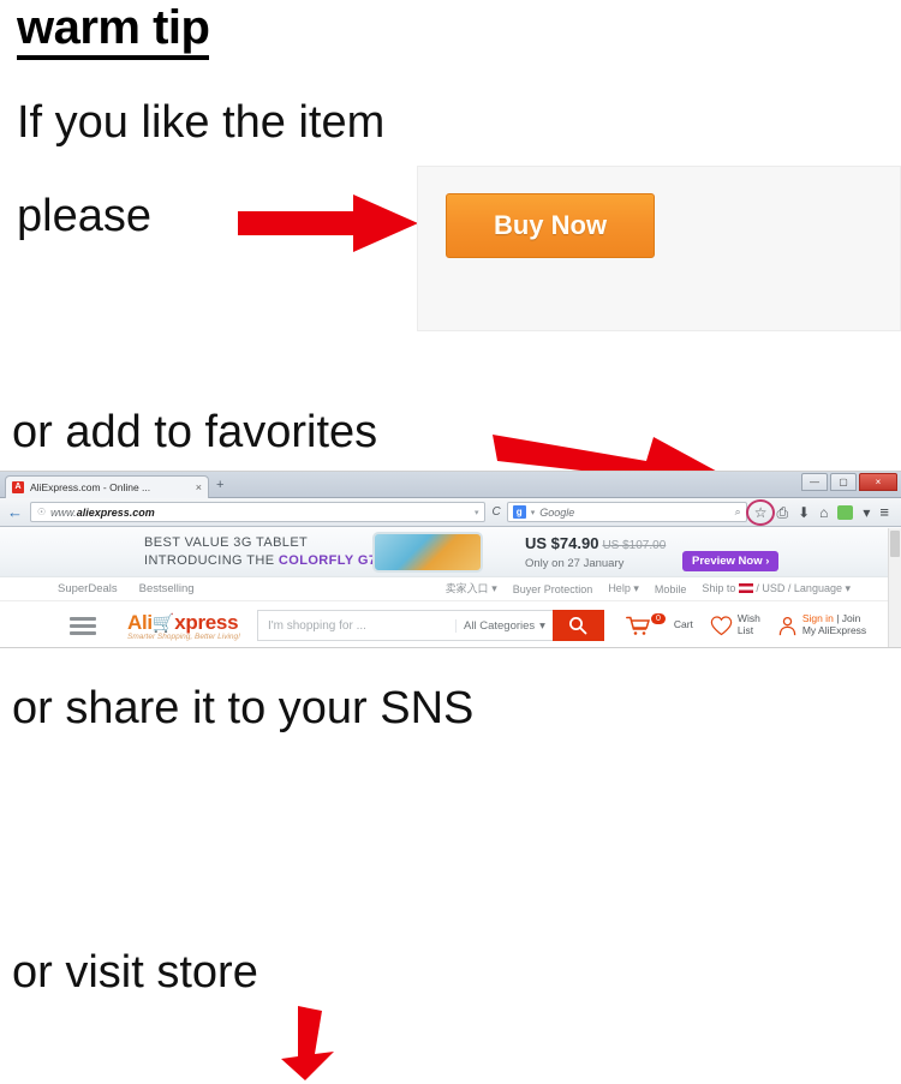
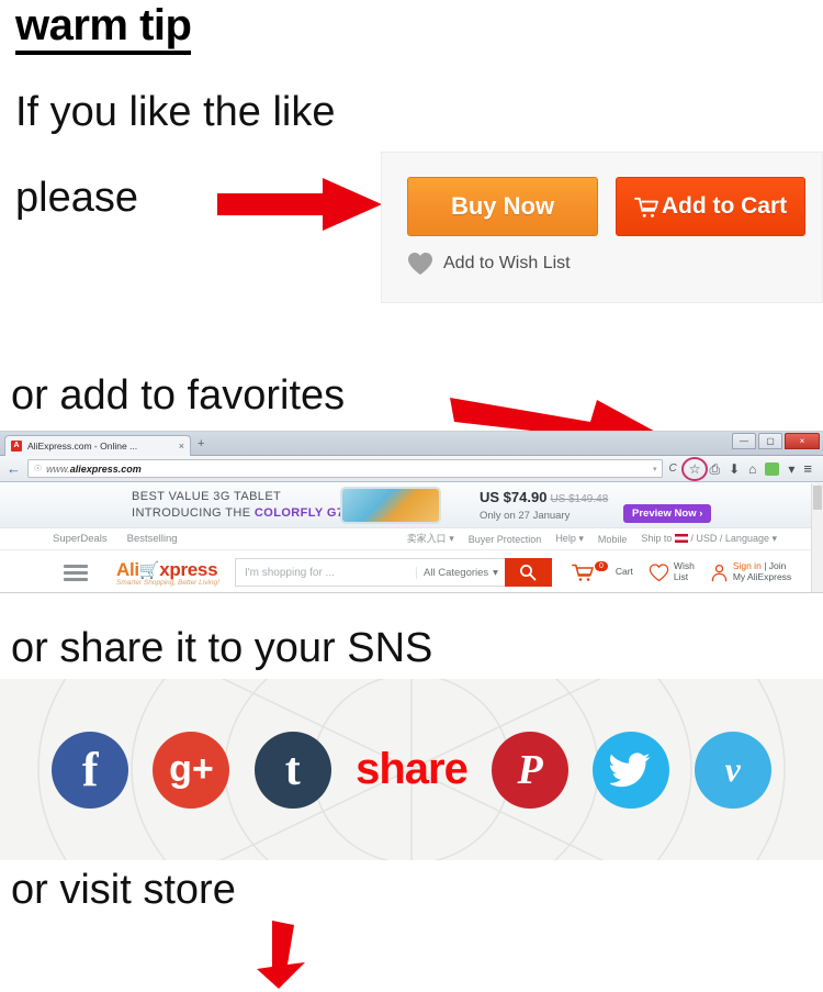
  warm tip
- If you like the item
+ If you like the like
  please
  Buy Now
+ Add to Cart
+ Add to Wish List
  or add to favorites
  AliExpress.com - Online ...
  ×
  +
  —
  ▢
  ×
  ←
  ☉
  www.aliexpress.com
  C
- g
- Google
- ⌕
  ☆
  ⎙
  ⬇
  ⌂
  ▾
  ≡
  BEST VALUE 3G TABLET
  INTRODUCING THE COLORFLY G
- US $74.90 US $107.00
+ US $74.90 US $149.48
  Only on 27 January
  Preview Now ›
  SuperDeals
  Bestselling
  卖家入口 ▾
  Buyer Protection
  Help ▾
  Mobile
  Ship to / USD / Language ▾
  Ali🛒xpress
  I'm shopping for ...
  All Categories
  ▾
  Cart
  Wish
  List
  Sign in | Join
  My AliExpress
  or share it to your SNS
+ f
+ g+
+ t
+ share
+ P
+ v
  or visit store
